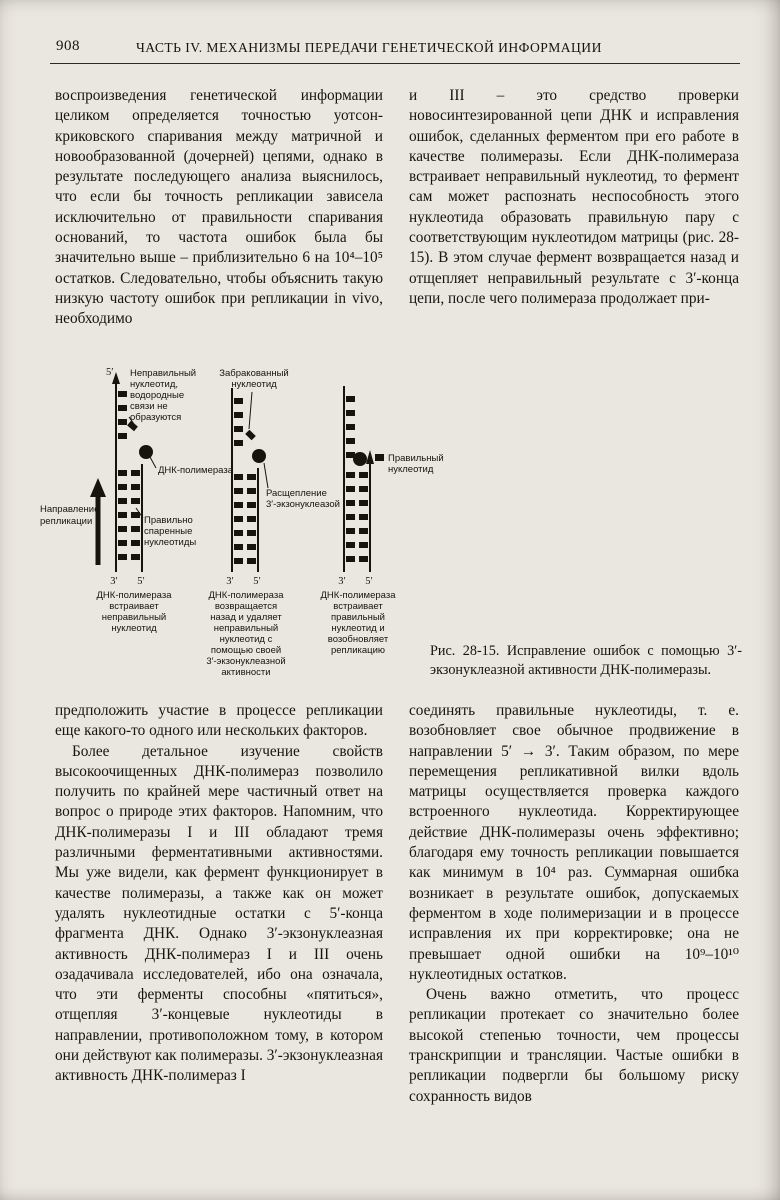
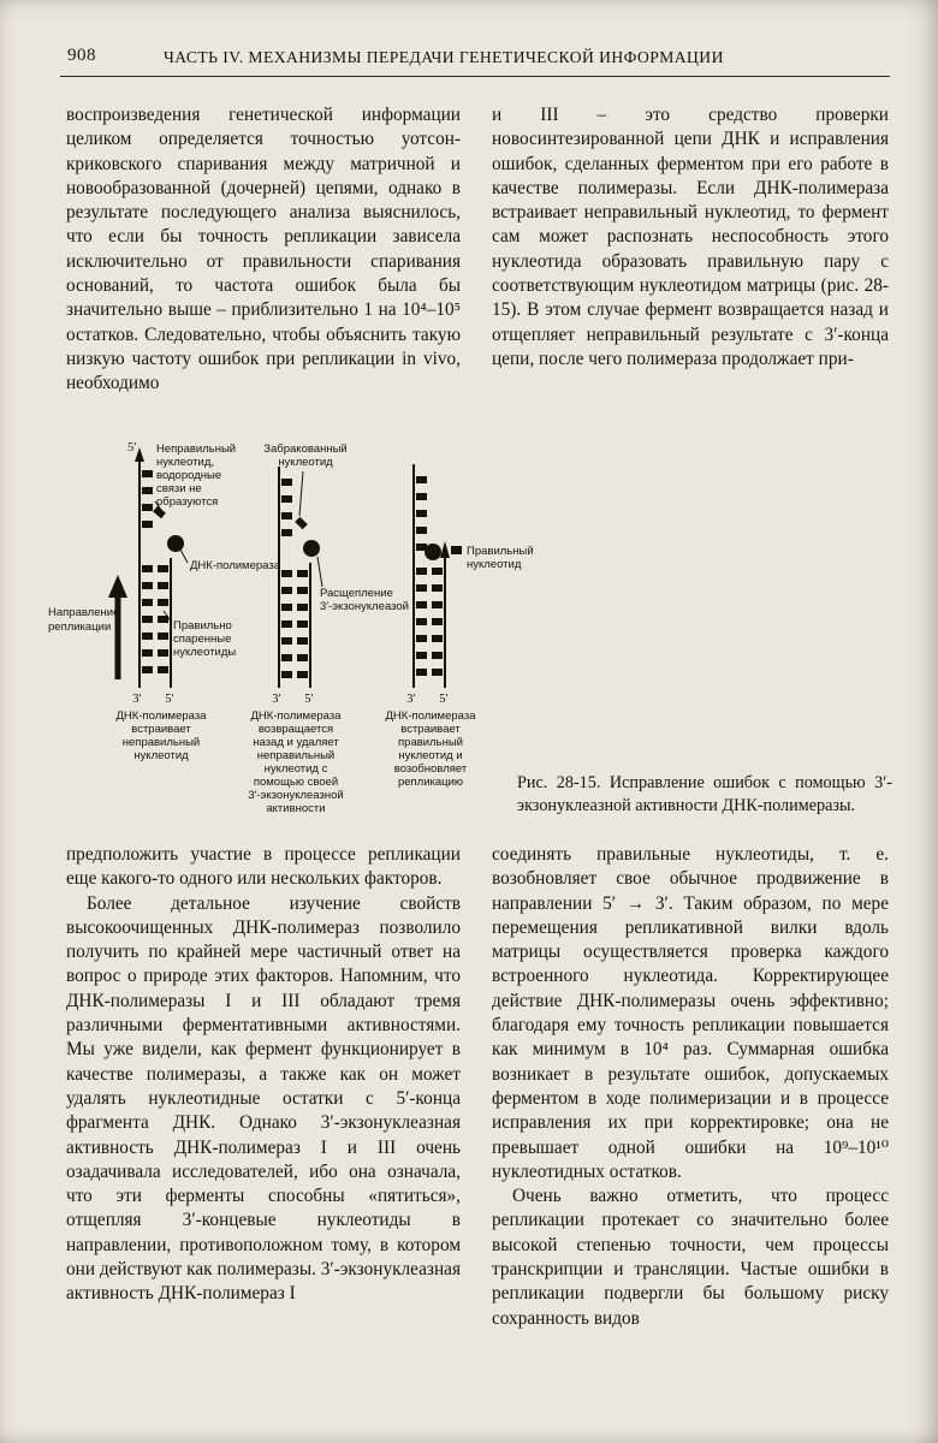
  908
  ЧАСТЬ IV. МЕХАНИЗМЫ ПЕРЕДАЧИ ГЕНЕТИЧЕСКОЙ ИНФОРМАЦИИ
- воспроизведения генетической информации целиком определяется точностью уотсон-криковского спаривания между матричной и новообразованной (дочерней) цепями, однако в результате последующего анализа выяснилось, что если бы точность репликации зависела исключительно от правильности спаривания оснований, то частота ошибок была бы значительно выше – приблизительно 6 на 10⁴–10⁵ остатков. Следовательно, чтобы объяснить такую низкую частоту ошибок при репликации in vivo, необходимо
+ воспроизведения генетической информации целиком определяется точностью уотсон-криковского спаривания между матричной и новообразованной (дочерней) цепями, однако в результате последующего анализа выяснилось, что если бы точность репликации зависела исключительно от правильности спаривания оснований, то частота ошибок была бы значительно выше – приблизительно 1 на 10⁴–10⁵ остатков. Следовательно, чтобы объяснить такую низкую частоту ошибок при репликации in vivo, необходимо
  и III – это средство проверки новосинтезированной цепи ДНК и исправления ошибок, сделанных ферментом при его работе в качестве полимеразы. Если ДНК-полимераза встраивает неправильный нуклеотид, то фермент сам может распознать неспособность этого нуклеотида образовать правильную пару с соответствующим нуклеотидом матрицы (рис. 28-15). В этом случае фермент возвращается назад и отщепляет неправильный результате с 3′-конца цепи, после чего полимераза продолжает при-
  Направление репликации
  5′
  Неправильный нуклеотид, водородные связи не образуются
  ДНК-полимераза
  Правильно спаренные нуклеотиды
  3′
  5′
  ДНК-полимераза встраивает неправильный нуклеотид
  Забракованный нуклеотид
  Расщепление 3′-экзонуклеазой
  3′
  5′
  ДНК-полимераза возвращается назад и удаляет неправильный нуклеотид с помощью своей 3′-экзонуклеазной активности
  Правильный нуклеотид
  3′
  5′
  ДНК-полимераза встраивает правильный нуклеотид и возобновляет репликацию
  Рис. 28-15. Исправление ошибок с помощью 3′-экзонуклеазной активности ДНК-полимеразы.
  предположить участие в процессе репликации еще какого-то одного или нескольких факторов.
  Более детальное изучение свойств высокоочищенных ДНК-полимераз позволило получить по крайней мере частичный ответ на вопрос о природе этих факторов. Напомним, что ДНК-полимеразы I и III обладают тремя различными ферментативными активностями. Мы уже видели, как фермент функционирует в качестве полимеразы, а также как он может удалять нуклеотидные остатки с 5′-конца фрагмента ДНК. Однако 3′-экзонуклеазная активность ДНК-полимераз I и III очень озадачивала исследователей, ибо она означала, что эти ферменты способны «пятиться», отщепляя 3′-концевые нуклеотиды в направлении, противоположном тому, в котором они действуют как полимеразы. 3′-экзонуклеазная активность ДНК-полимераз I
  соединять правильные нуклеотиды, т. е. возобновляет свое обычное продвижение в направлении 5′ → 3′. Таким образом, по мере перемещения репликативной вилки вдоль матрицы осуществляется проверка каждого встроенного нуклеотида. Корректирующее действие ДНК-полимеразы очень эффективно; благодаря ему точность репликации повышается как минимум в 10⁴ раз. Суммарная ошибка возникает в результате ошибок, допускаемых ферментом в ходе полимеризации и в процессе исправления их при корректировке; она не превышает одной ошибки на 10⁹–10¹⁰ нуклеотидных остатков.
  Очень важно отметить, что процесс репликации протекает со значительно более высокой степенью точности, чем процессы транскрипции и трансляции. Частые ошибки в репликации подвергли бы большому риску сохранность видов
